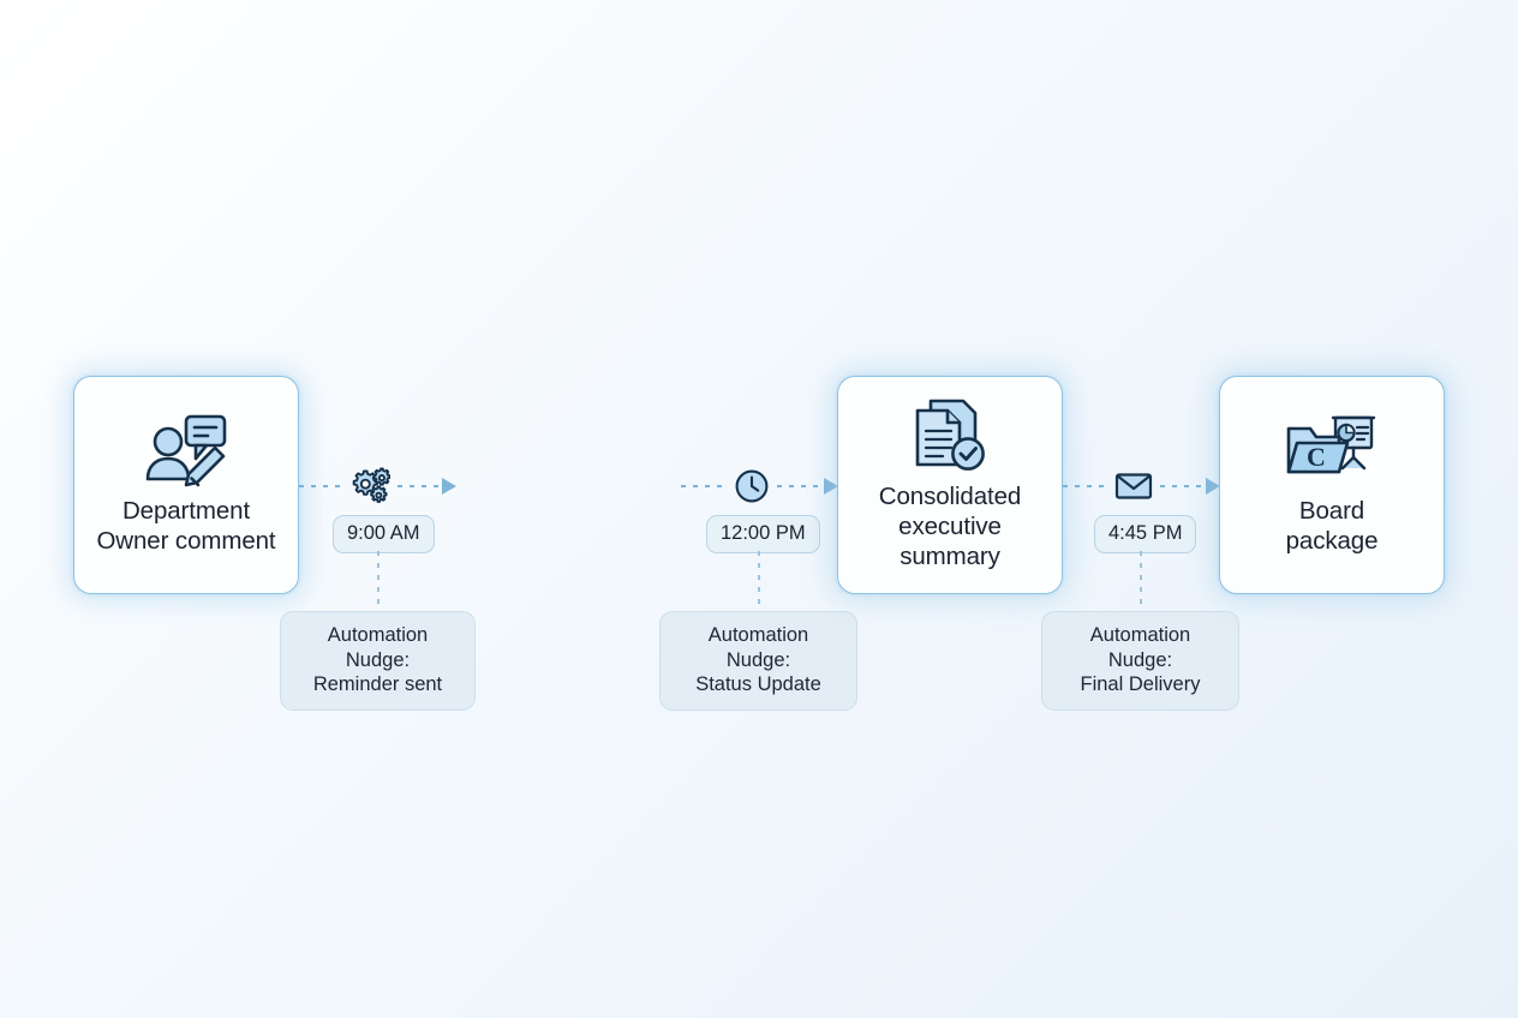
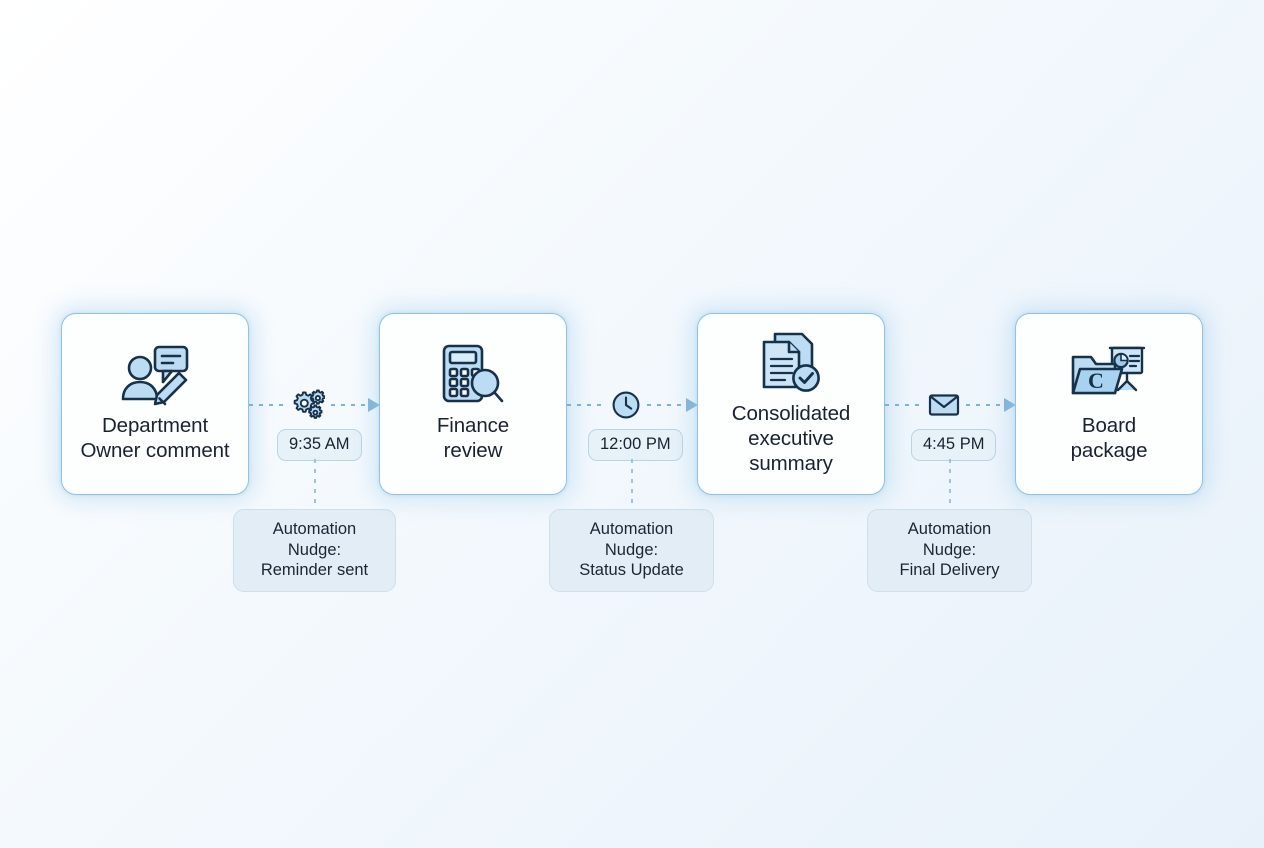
  Department
  Owner comment
- 9:00 AM
+ 9:35 AM
  Automation Nudge:
  Reminder sent
+ Finance
+ review
  12:00 PM
  Automation Nudge:
  Status Update
  Consolidated
  executive
  summary
  4:45 PM
  Automation Nudge:
  Final Delivery
  C
  Board
  package
